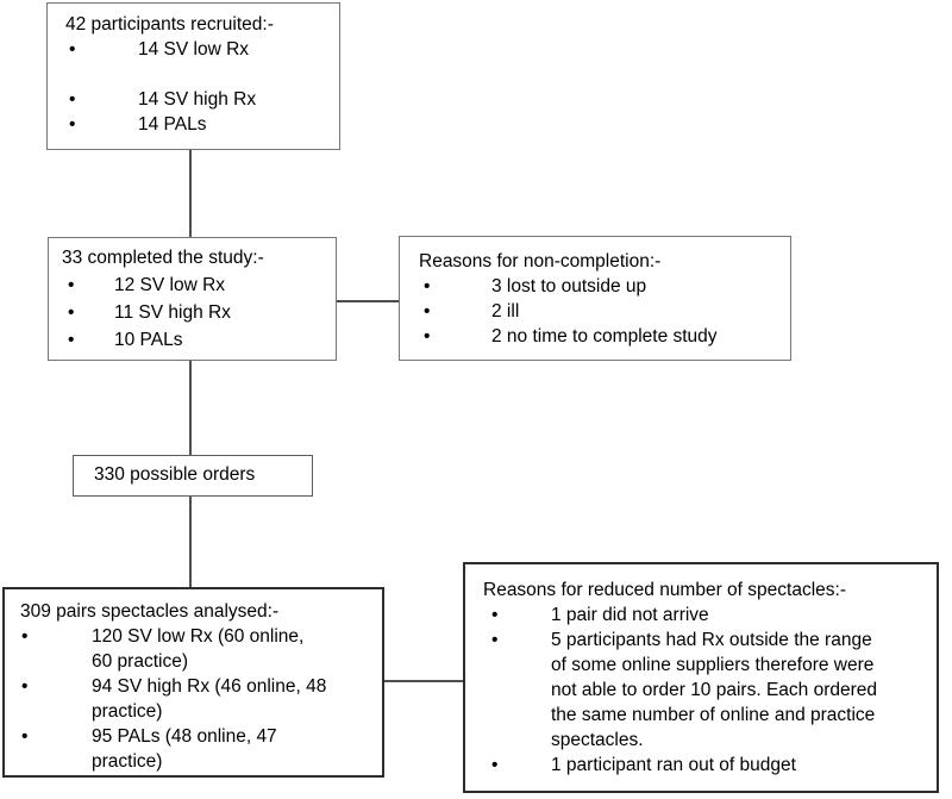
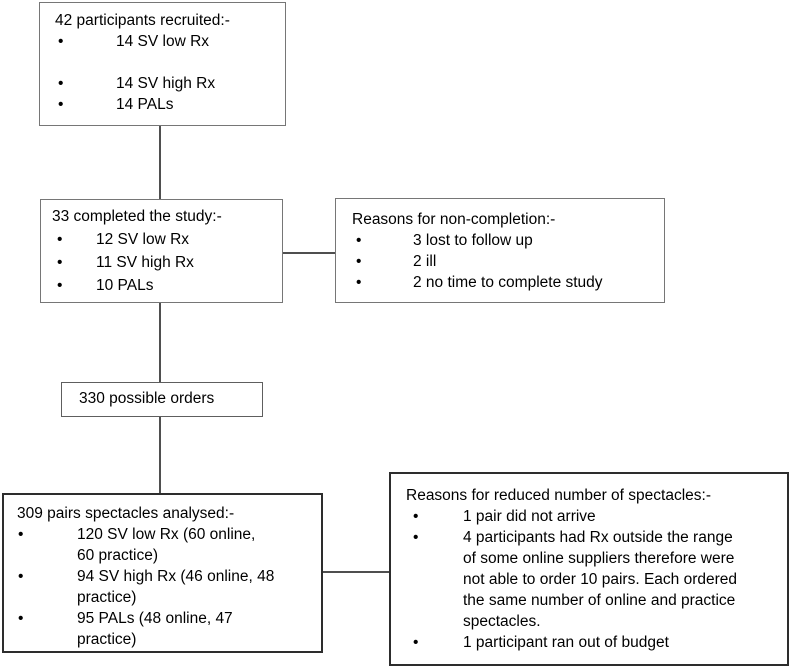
  42 participants recruited:-
  •
  14 SV low Rx
  •
  14 SV high Rx
  •
  14 PALs
  33 completed the study:-
  •
  12 SV low Rx
  •
  11 SV high Rx
  •
  10 PALs
  Reasons for non-completion:-
  •
- 3 lost to outside up
+ 3 lost to follow up
  •
  2 ill
  •
  2 no time to complete study
  330 possible orders
  309 pairs spectacles analysed:-
  •
  120 SV low Rx (60 online,
  60 practice)
  •
  94 SV high Rx (46 online, 48
  practice)
  •
  95 PALs (48 online, 47
  practice)
  Reasons for reduced number of spectacles:-
  •
  1 pair did not arrive
  •
- 5 participants had Rx outside the range
+ 4 participants had Rx outside the range
  of some online suppliers therefore were
  not able to order 10 pairs. Each ordered
  the same number of online and practice
  spectacles.
  •
  1 participant ran out of budget
